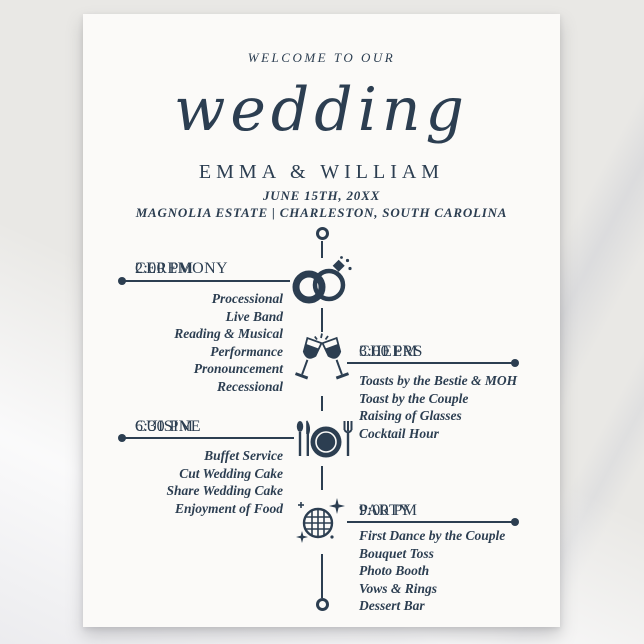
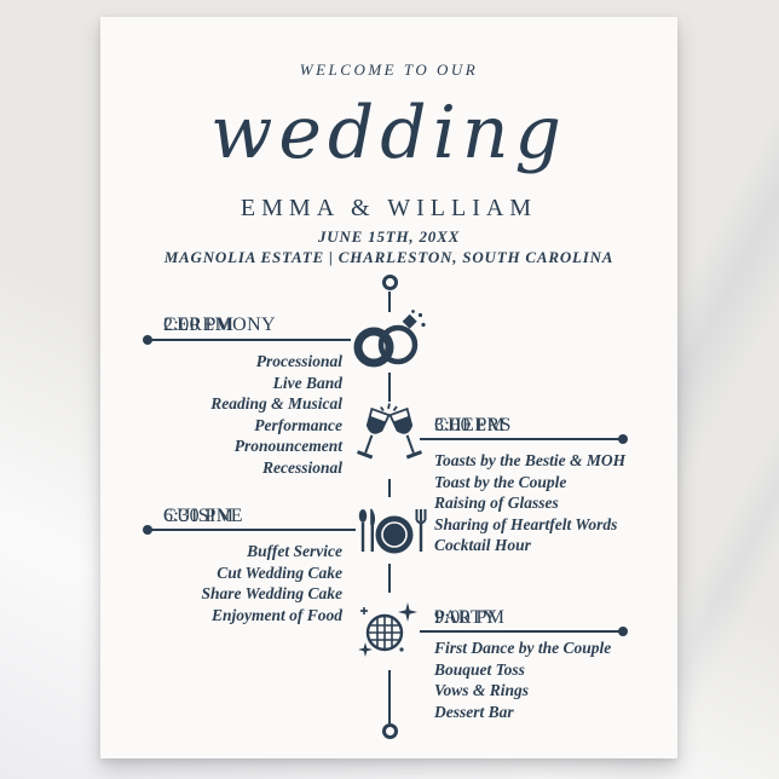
  WELCOME TO OUR
  wedding
  EMMA & WILLIAM
  JUNE 15TH, 20XX
  MAGNOLIA ESTATE | CHARLESTON, SOUTH CAROLINA
  2:00 PM
  CEREMONY
  Processional
  Live Band
  Reading & Musical
  Performance
  Pronouncement
  Recessional
  3:00 PM
  CHEERS
  Toasts by the Bestie & MOH
  Toast by the Couple
  Raising of Glasses
+ Sharing of Heartfelt Words
  Cocktail Hour
  6:30 PM
  CUISINE
  Buffet Service
  Cut Wedding Cake
  Share Wedding Cake
  Enjoyment of Food
  9:00 PM
  PARTY
  First Dance by the Couple
  Bouquet Toss
- Photo Booth
  Vows & Rings
  Dessert Bar
